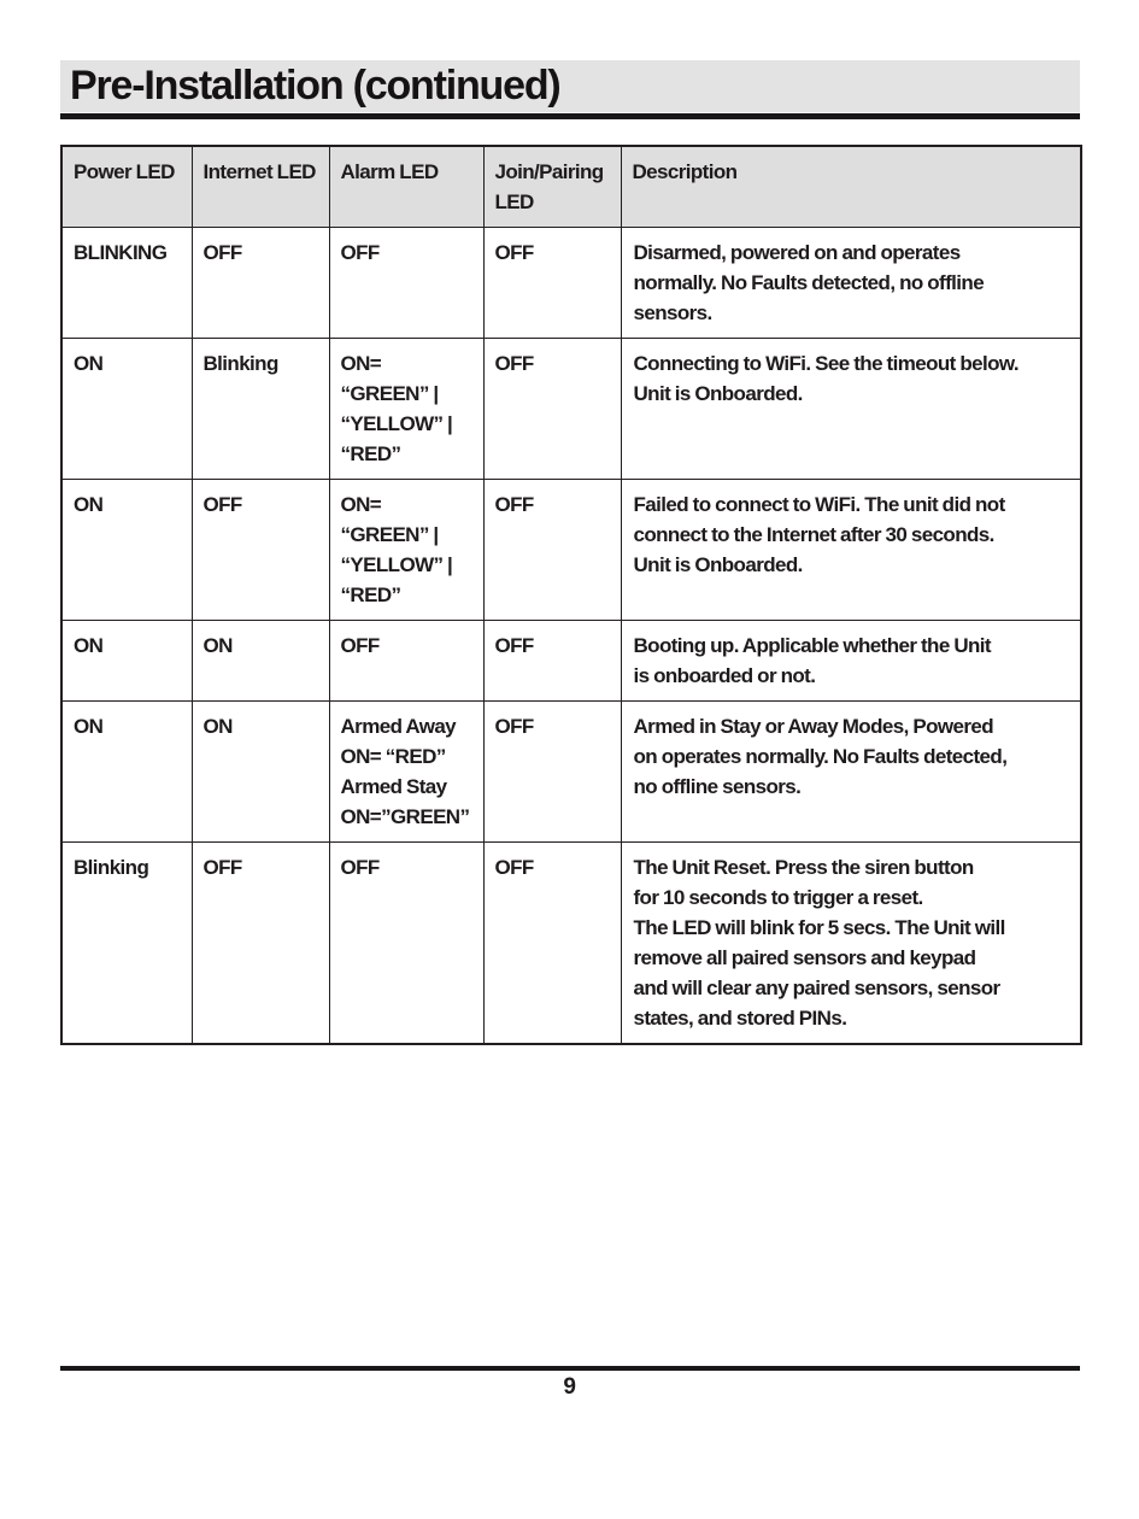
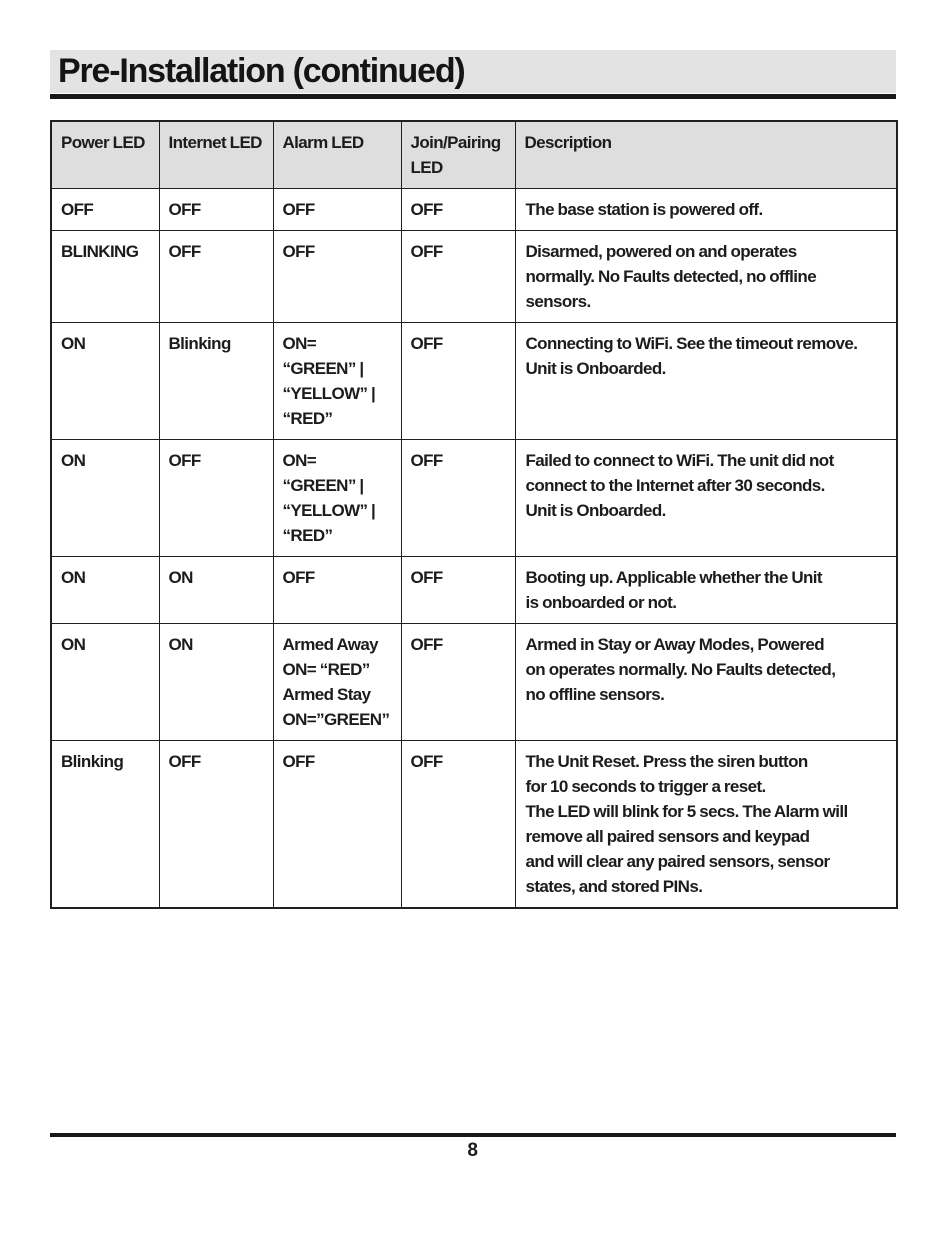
  Pre-Installation (continued)
  Power LED	Internet LED	Alarm LED	Join/Pairing LED	Description
+ OFF	OFF	OFF	OFF	The base station is powered off.
  BLINKING	OFF	OFF	OFF	Disarmed, powered on and operates normally. No Faults detected, no offline sensors.
- ON	Blinking	ON= “GREEN” | “YELLOW” | “RED”	OFF	Connecting to WiFi. See the timeout below. Unit is Onboarded.
+ ON	Blinking	ON= “GREEN” | “YELLOW” | “RED”	OFF	Connecting to WiFi. See the timeout remove. Unit is Onboarded.
  ON	OFF	ON= “GREEN” | “YELLOW” | “RED”	OFF	Failed to connect to WiFi. The unit did not connect to the Internet after 30 seconds. Unit is Onboarded.
  ON	ON	OFF	OFF	Booting up. Applicable whether the Unit is onboarded or not.
  ON	ON	Armed Away ON= “RED” Armed Stay ON=”GREEN”	OFF	Armed in Stay or Away Modes, Powered on operates normally. No Faults detected, no offline sensors.
- Blinking	OFF	OFF	OFF	The Unit Reset. Press the siren button for 10 seconds to trigger a reset. The LED will blink for 5 secs. The Unit will remove all paired sensors and keypad and will clear any paired sensors, sensor states, and stored PINs.
+ Blinking	OFF	OFF	OFF	The Unit Reset. Press the siren button for 10 seconds to trigger a reset. The LED will blink for 5 secs. The Alarm will remove all paired sensors and keypad and will clear any paired sensors, sensor states, and stored PINs.
- 9
+ 8
